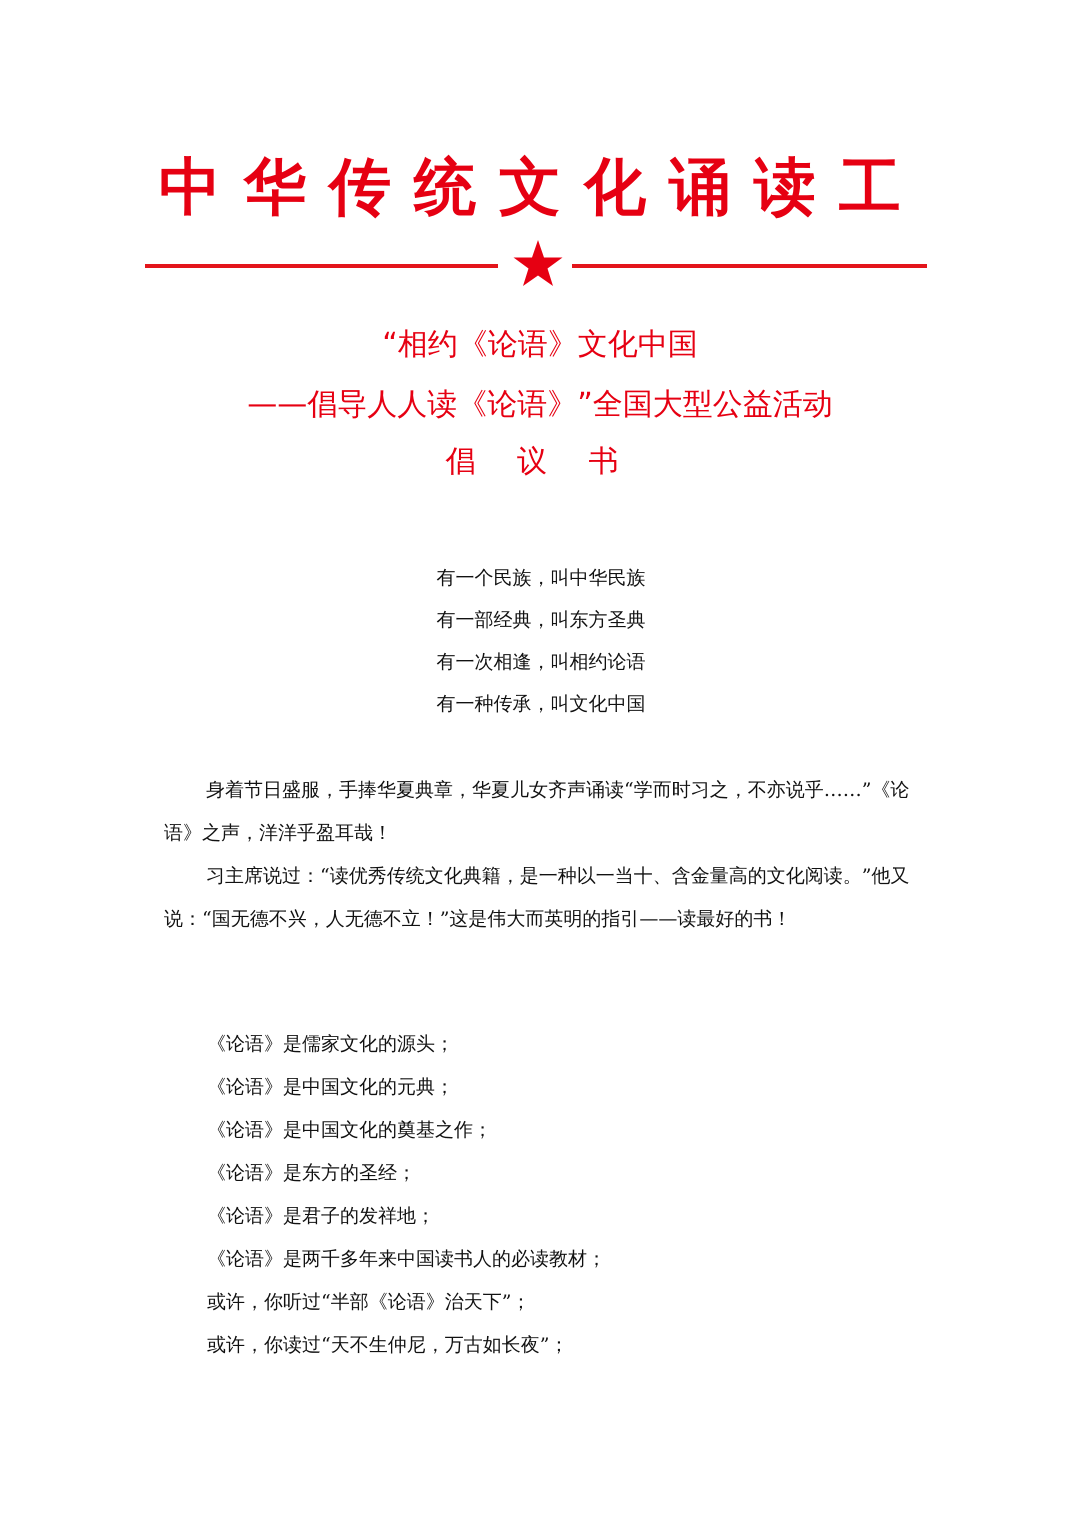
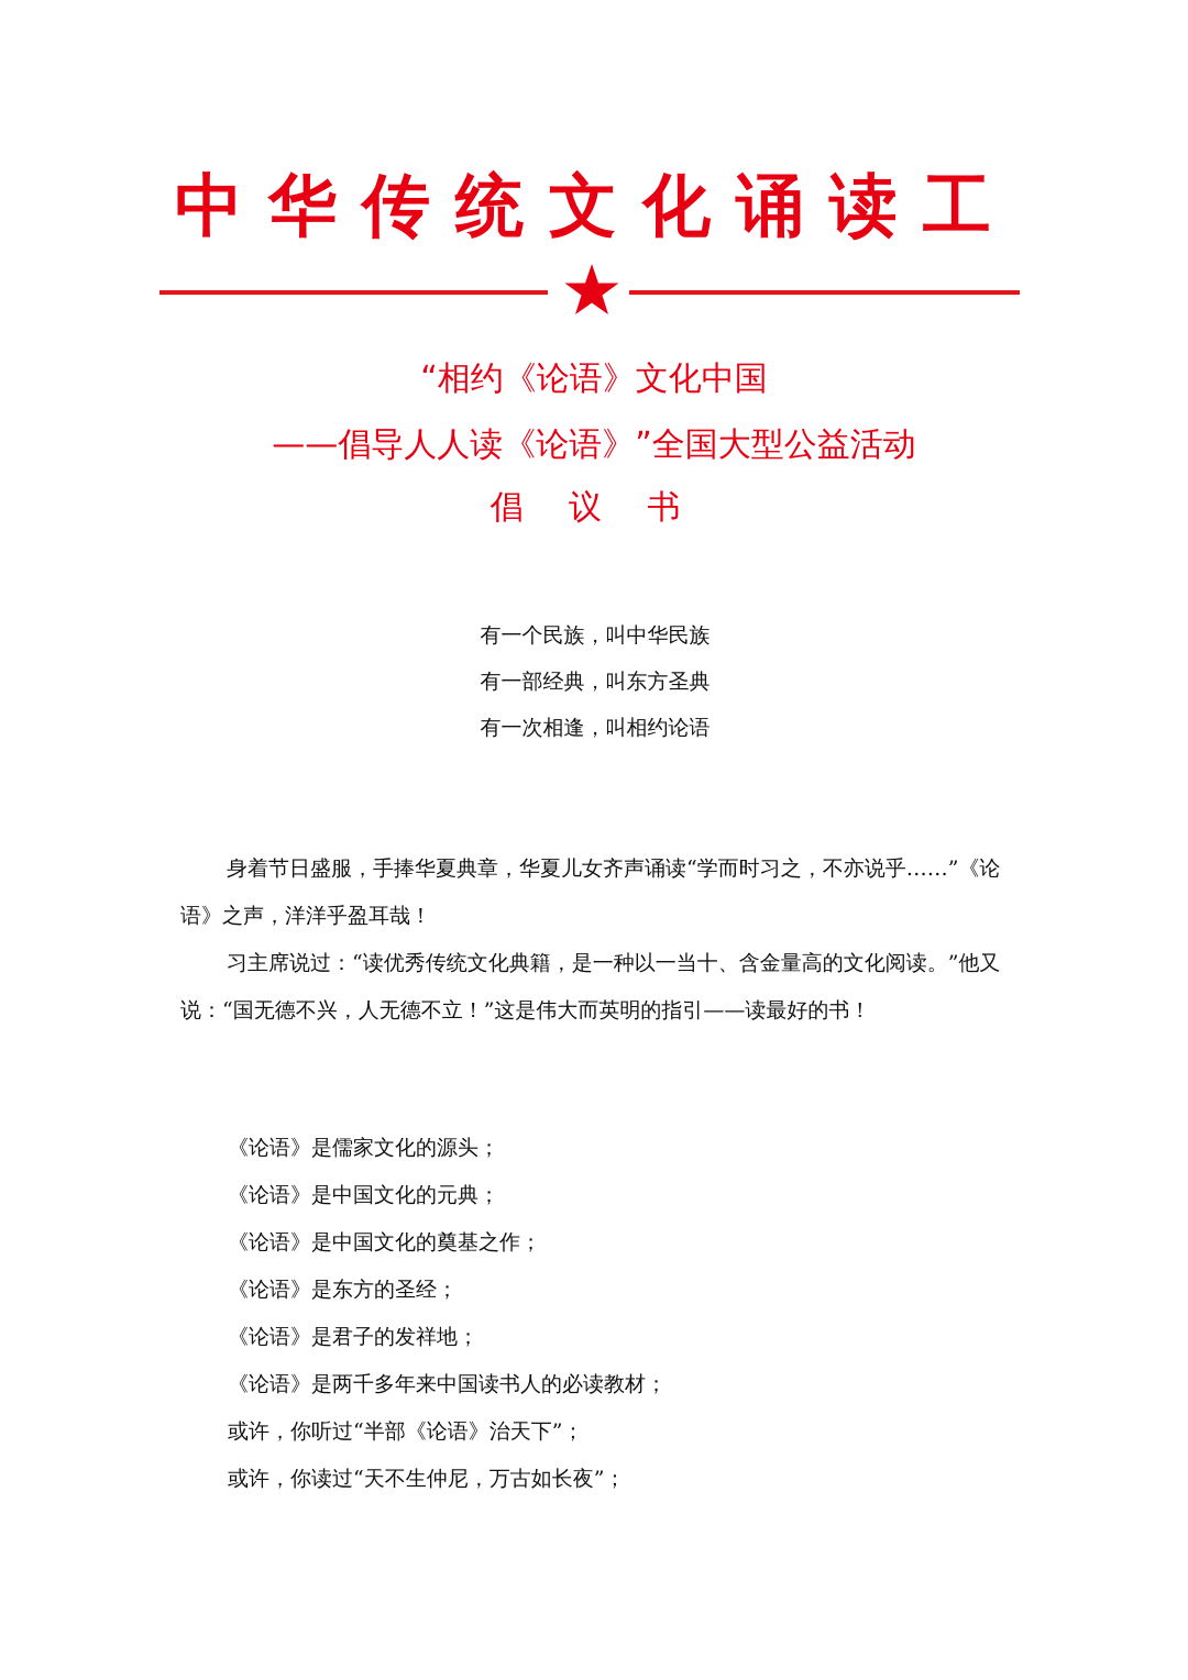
  中
  华
  传
  统
  文
  化
  诵
  读
  工
  “相约《论语》文化中国
  ——倡导人人读《论语》”全国大型公益活动
  倡 议 书
  有一个民族，叫中华民族
  有一部经典，叫东方圣典
  有一次相逢，叫相约论语
- 有一种传承，叫文化中国
  身着节日盛服，手捧华夏典章，华夏儿女齐声诵读“学而时习之，不亦说乎……”《论语》之声，洋洋乎盈耳哉！
  习主席说过：“读优秀传统文化典籍，是一种以一当十、含金量高的文化阅读。”他又说：“国无德不兴，人无德不立！”这是伟大而英明的指引——读最好的书！
  《论语》是儒家文化的源头；
  《论语》是中国文化的元典；
  《论语》是中国文化的奠基之作；
  《论语》是东方的圣经；
  《论语》是君子的发祥地；
  《论语》是两千多年来中国读书人的必读教材；
  或许，你听过“半部《论语》治天下”；
  或许，你读过“天不生仲尼，万古如长夜”；
